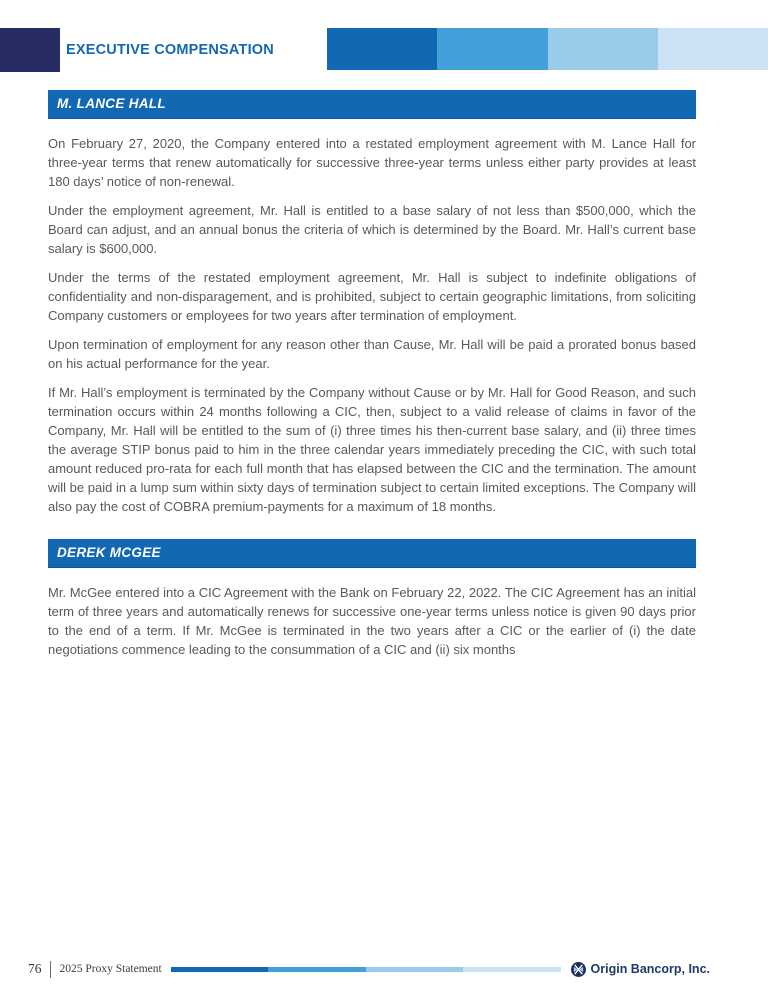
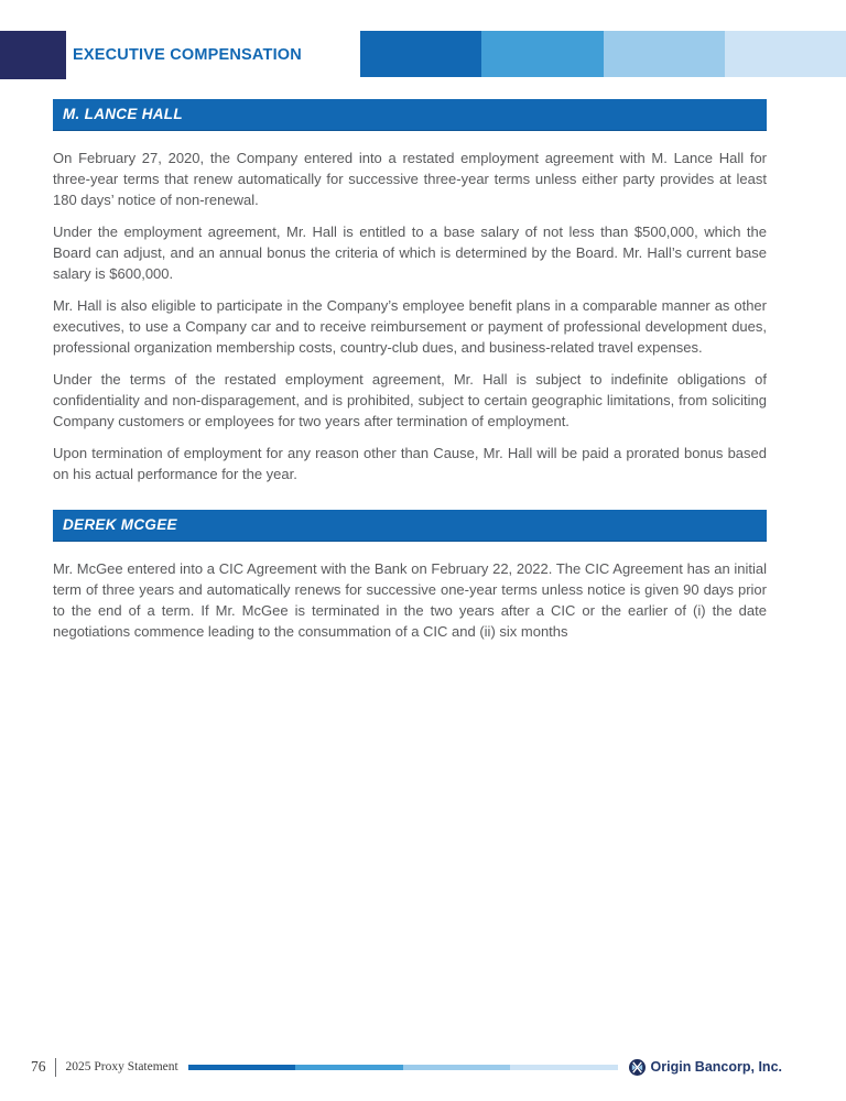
  EXECUTIVE COMPENSATION
  M. LANCE HALL
  On February 27, 2020, the Company entered into a restated employment agreement with M. Lance Hall for three-year terms that renew automatically for successive three-year terms unless either party provides at least 180 days’ notice of non-renewal.
  Under the employment agreement, Mr. Hall is entitled to a base salary of not less than $500,000, which the Board can adjust, and an annual bonus the criteria of which is determined by the Board. Mr. Hall’s current base salary is $600,000.
+ Mr. Hall is also eligible to participate in the Company’s employee benefit plans in a comparable manner as other executives, to use a Company car and to receive reimbursement or payment of professional development dues, professional organization membership costs, country-club dues, and business-related travel expenses.
  Under the terms of the restated employment agreement, Mr. Hall is subject to indefinite obligations of confidentiality and non-disparagement, and is prohibited, subject to certain geographic limitations, from soliciting Company customers or employees for two years after termination of employment.
  Upon termination of employment for any reason other than Cause, Mr. Hall will be paid a prorated bonus based on his actual performance for the year.
- If Mr. Hall’s employment is terminated by the Company without Cause or by Mr. Hall for Good Reason, and such termination occurs within 24 months following a CIC, then, subject to a valid release of claims in favor of the Company, Mr. Hall will be entitled to the sum of (i) three times his then-current base salary, and (ii) three times the average STIP bonus paid to him in the three calendar years immediately preceding the CIC, with such total amount reduced pro-rata for each full month that has elapsed between the CIC and the termination. The amount will be paid in a lump sum within sixty days of termination subject to certain limited exceptions. The Company will also pay the cost of COBRA premium-payments for a maximum of 18 months.
  DEREK MCGEE
  Mr. McGee entered into a CIC Agreement with the Bank on February 22, 2022. The CIC Agreement has an initial term of three years and automatically renews for successive one-year terms unless notice is given 90 days prior to the end of a term. If Mr. McGee is terminated in the two years after a CIC or the earlier of (i) the date negotiations commence leading to the consummation of a CIC and (ii) six months
  76
  2025 Proxy Statement
  Origin Bancorp, Inc.
